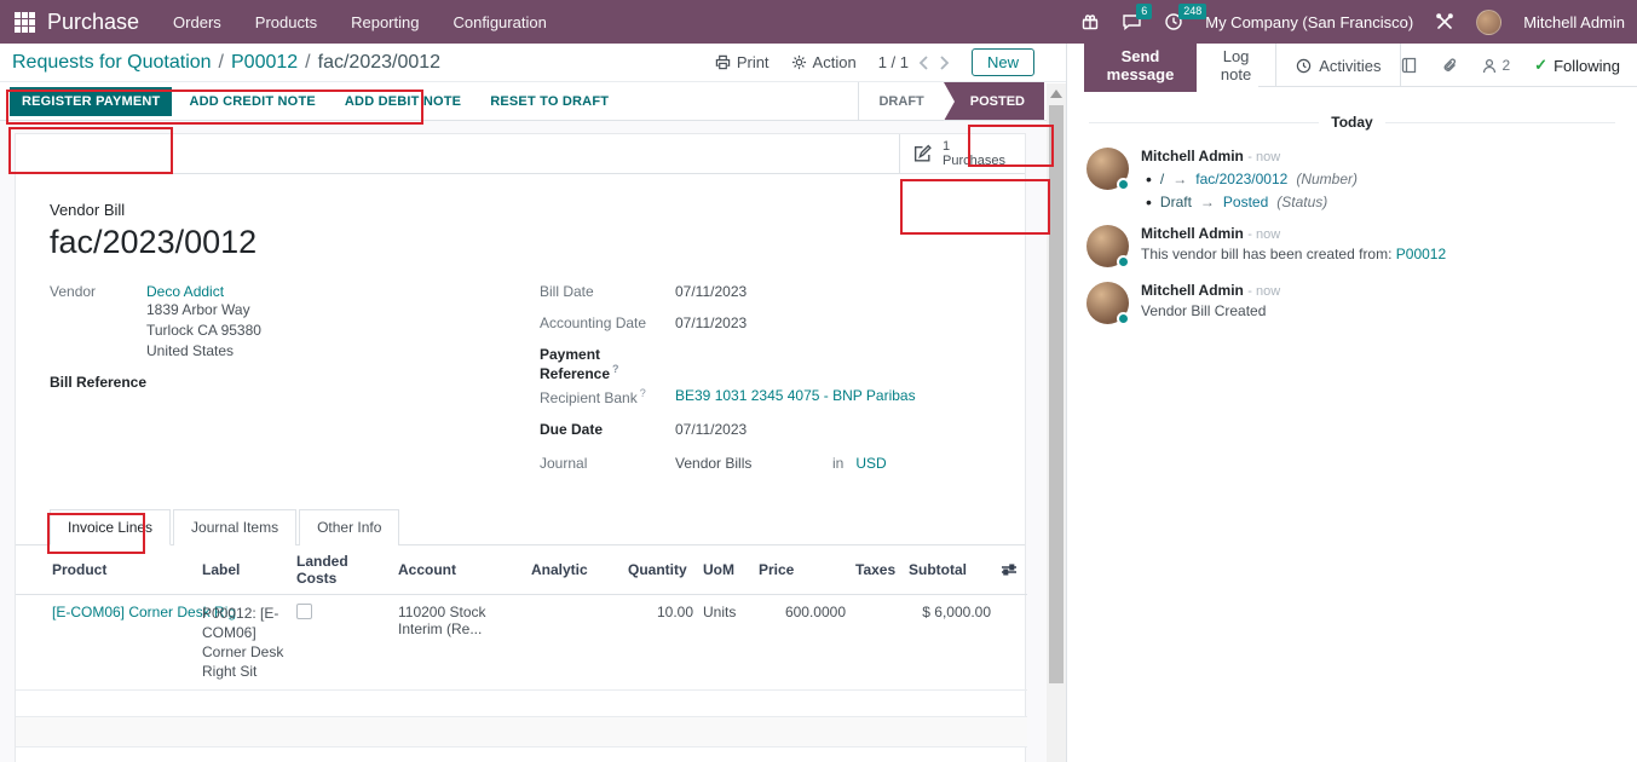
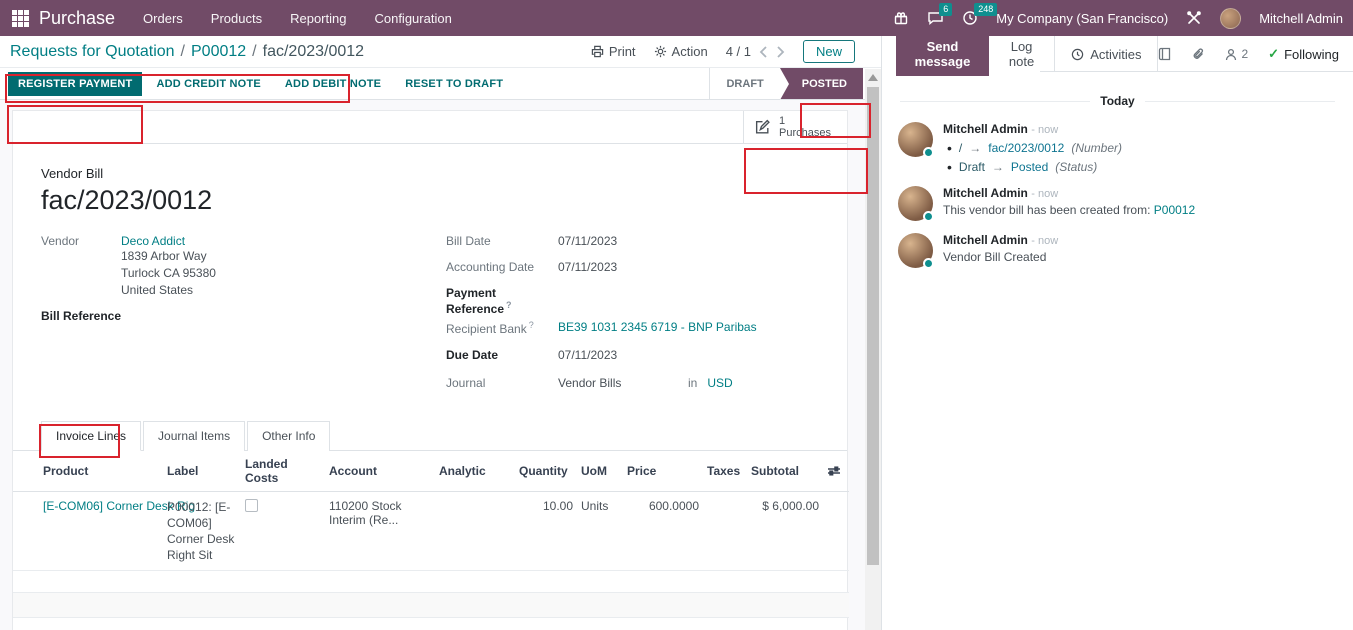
  Purchase
  Orders
  Products
  Reporting
  Configuration
  6
  248
  My Company (San Francisco)
  Mitchell Admin
  Requests for Quotation
  /
  P00012
  /
  fac/2023/0012
  Print
  Action
- 1 / 1
+ 4 / 1
  New
  REGISTER PAYMENT
  ADD CREDIT NOTE
  ADD DEBIT NOTE
  RESET TO DRAFT
  DRAFT
  POSTED
  1
  Purchases
  Vendor Bill
  fac/2023/0012
  Vendor
  Deco Addict
  1839 Arbor Way
  Turlock CA 95380
  United States
  Bill Reference
  Bill Date
  07/11/2023
  Accounting Date
  07/11/2023
  Payment Reference ?
  Recipient Bank ?
- BE39 1031 2345 4075 - BNP Paribas
+ BE39 1031 2345 6719 - BNP Paribas
  Due Date
  07/11/2023
  Journal
  Vendor Bills
  in
  USD
  Invoice Lines
  Journal Items
  Other Info
  Product	Label	Landed Costs	Account	Analytic	Quantity	UoM	Price	Taxes	Subtotal
  [E-COM06] Corner Desk Rig	P00012: [E-COM06] Corner Desk Right Sit		110200 Stock Interim (Re...		10.00	Units	600.0000		$ 6,000.00
  Send message
  Log note
  Activities
  2
  ✓
  Following
  Today
  Mitchell Admin - now
  •
  /
  →
  fac/2023/0012
  (Number)
  •
  Draft
  →
  Posted
  (Status)
  Mitchell Admin - now
  This vendor bill has been created from: P00012
  Mitchell Admin - now
  Vendor Bill Created
